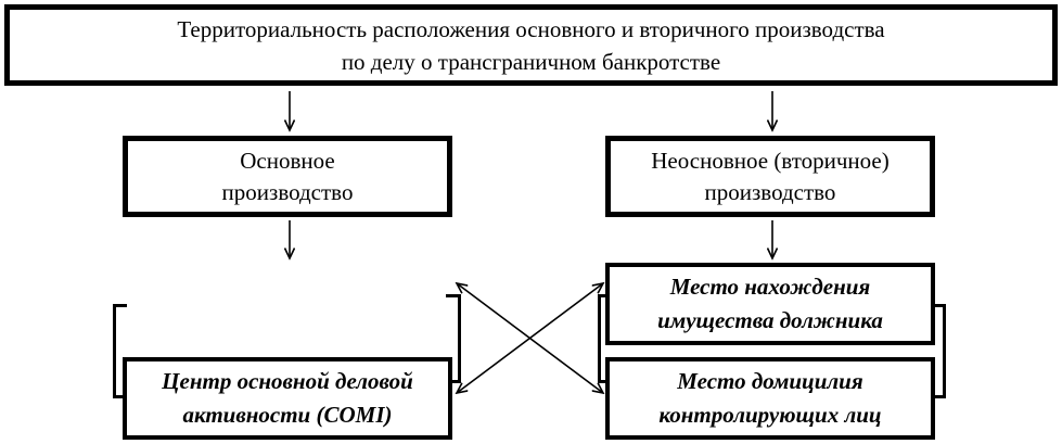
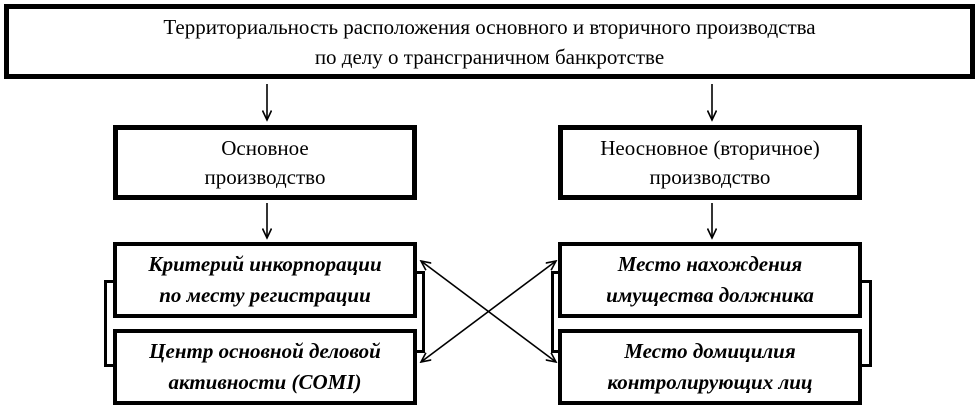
  Территориальность расположения основного и вторичного производства
  по делу о трансграничном банкротстве
  Основное
  производство
  Неосновное (вторичное)
  производство
+ Критерий инкорпорации
+ по месту регистрации
  Центр основной деловой
  активности (COMI)
  Место нахождения
  имущества должника
  Место домицилия
  контролирующих лиц
